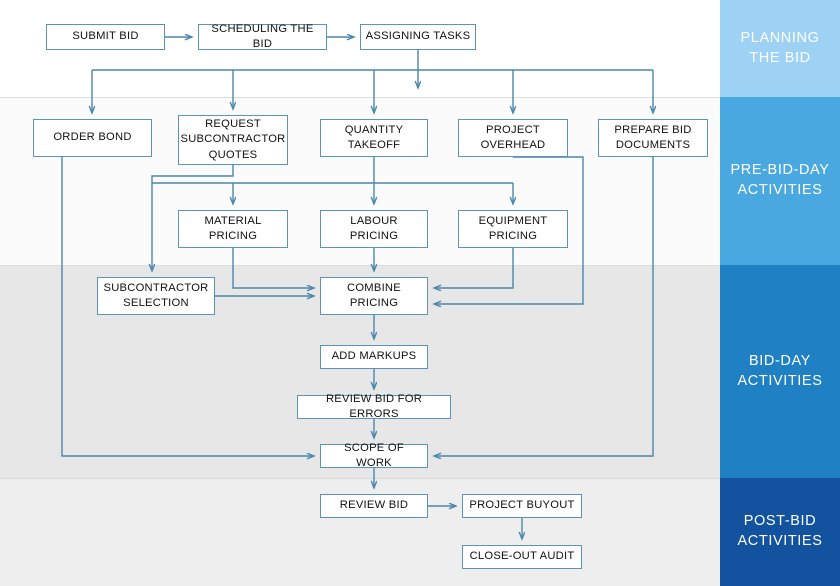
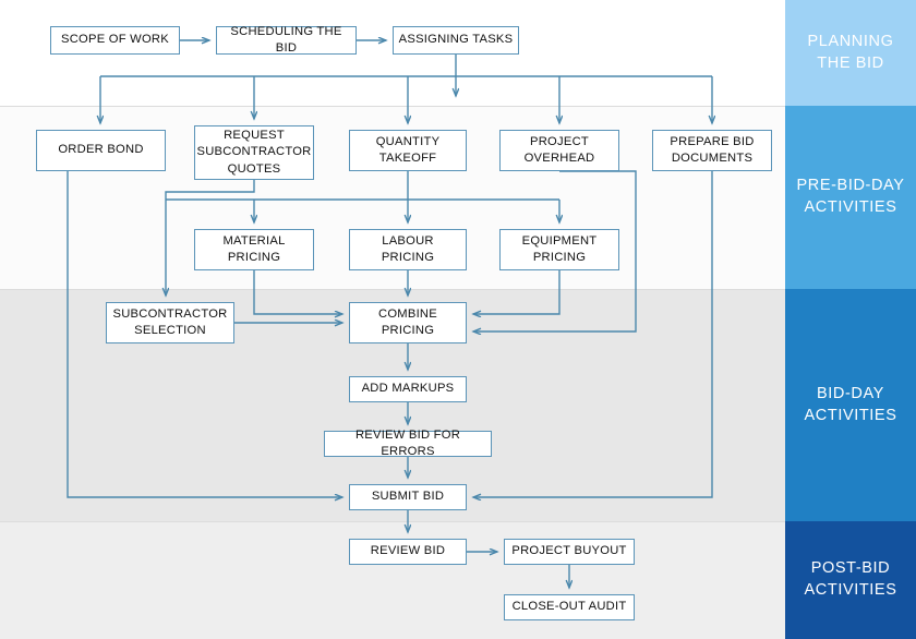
  PLANNING THE BID
  PRE-BID-DAY ACTIVITIES
  BID-DAY ACTIVITIES
  POST-BID ACTIVITIES
- SUBMIT BID
+ SCOPE OF WORK
  SCHEDULING THE BID
  ASSIGNING TASKS
  ORDER BOND
  REQUEST SUBCONTRACTOR QUOTES
  QUANTITY TAKEOFF
  PROJECT OVERHEAD
  PREPARE BID DOCUMENTS
  MATERIAL PRICING
  LABOUR PRICING
  EQUIPMENT PRICING
  SUBCONTRACTOR SELECTION
  COMBINE PRICING
  ADD MARKUPS
  REVIEW BID FOR ERRORS
- SCOPE OF WORK
+ SUBMIT BID
  REVIEW BID
  PROJECT BUYOUT
  CLOSE-OUT AUDIT
